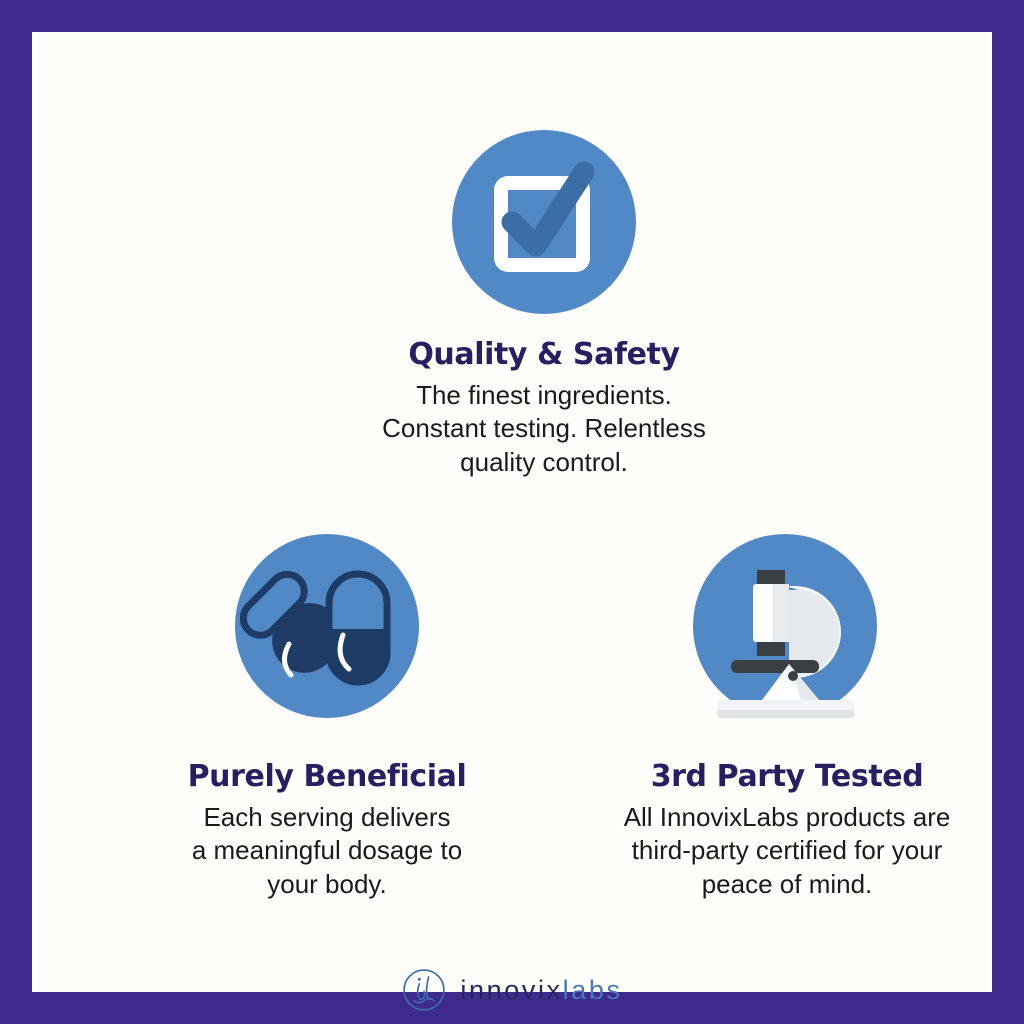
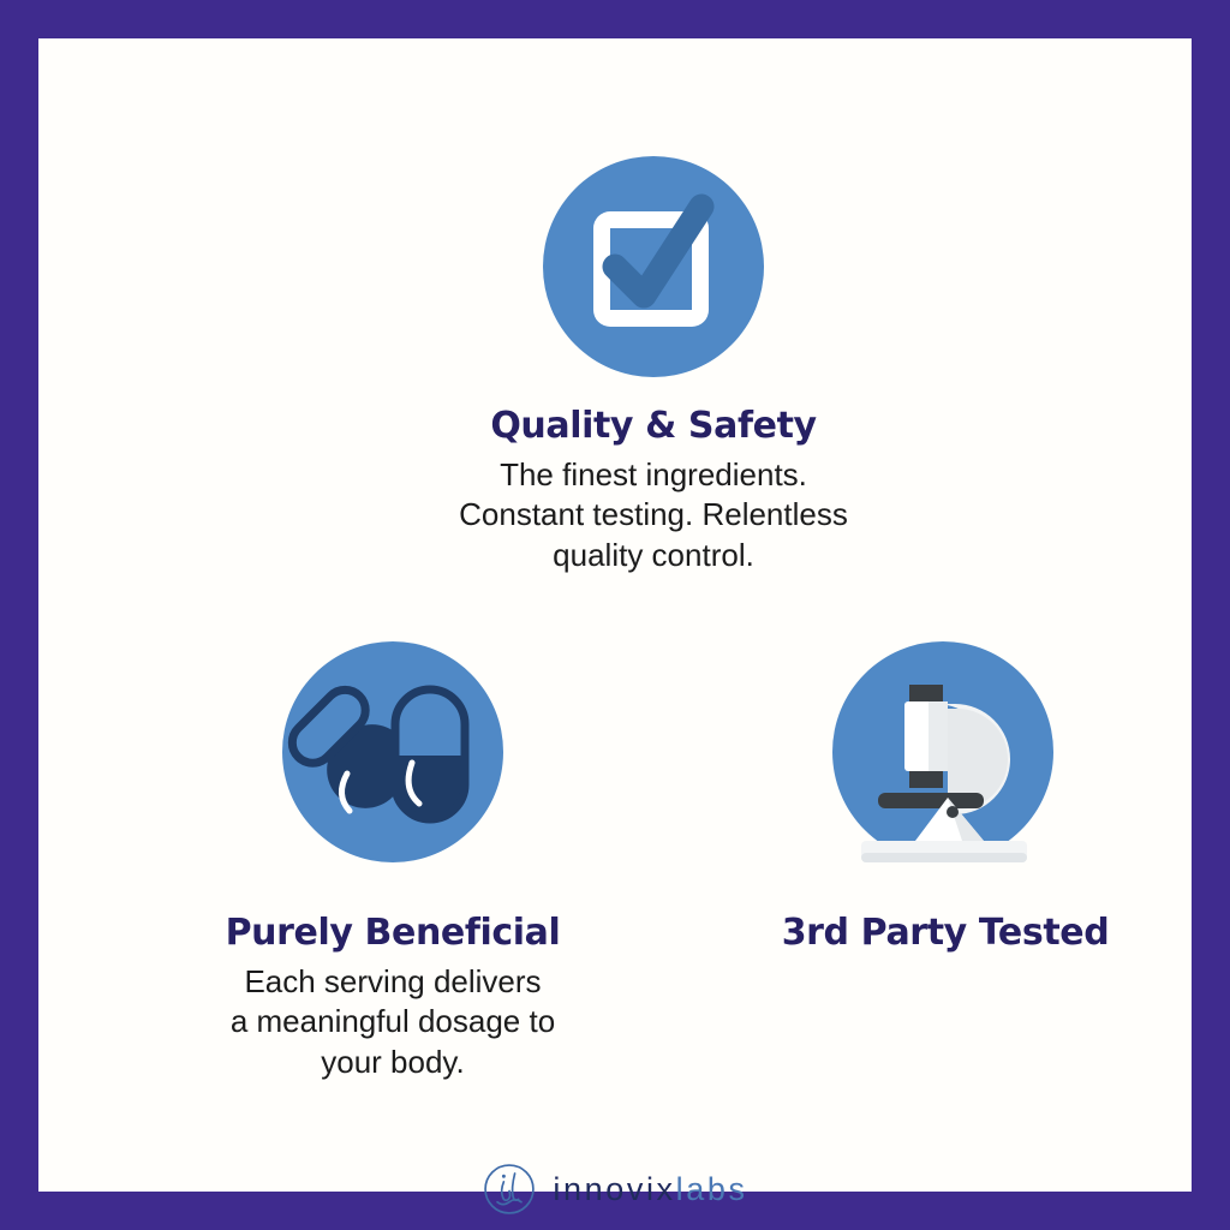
  Quality & Safety
  The finest ingredients.
  Constant testing. Relentless
  quality control.
  Purely Beneficial
  Each serving delivers
  a meaningful dosage to
  your body.
  3rd Party Tested
- All InnovixLabs products are
- third-party certified for your
- peace of mind.
  innovixlabs
